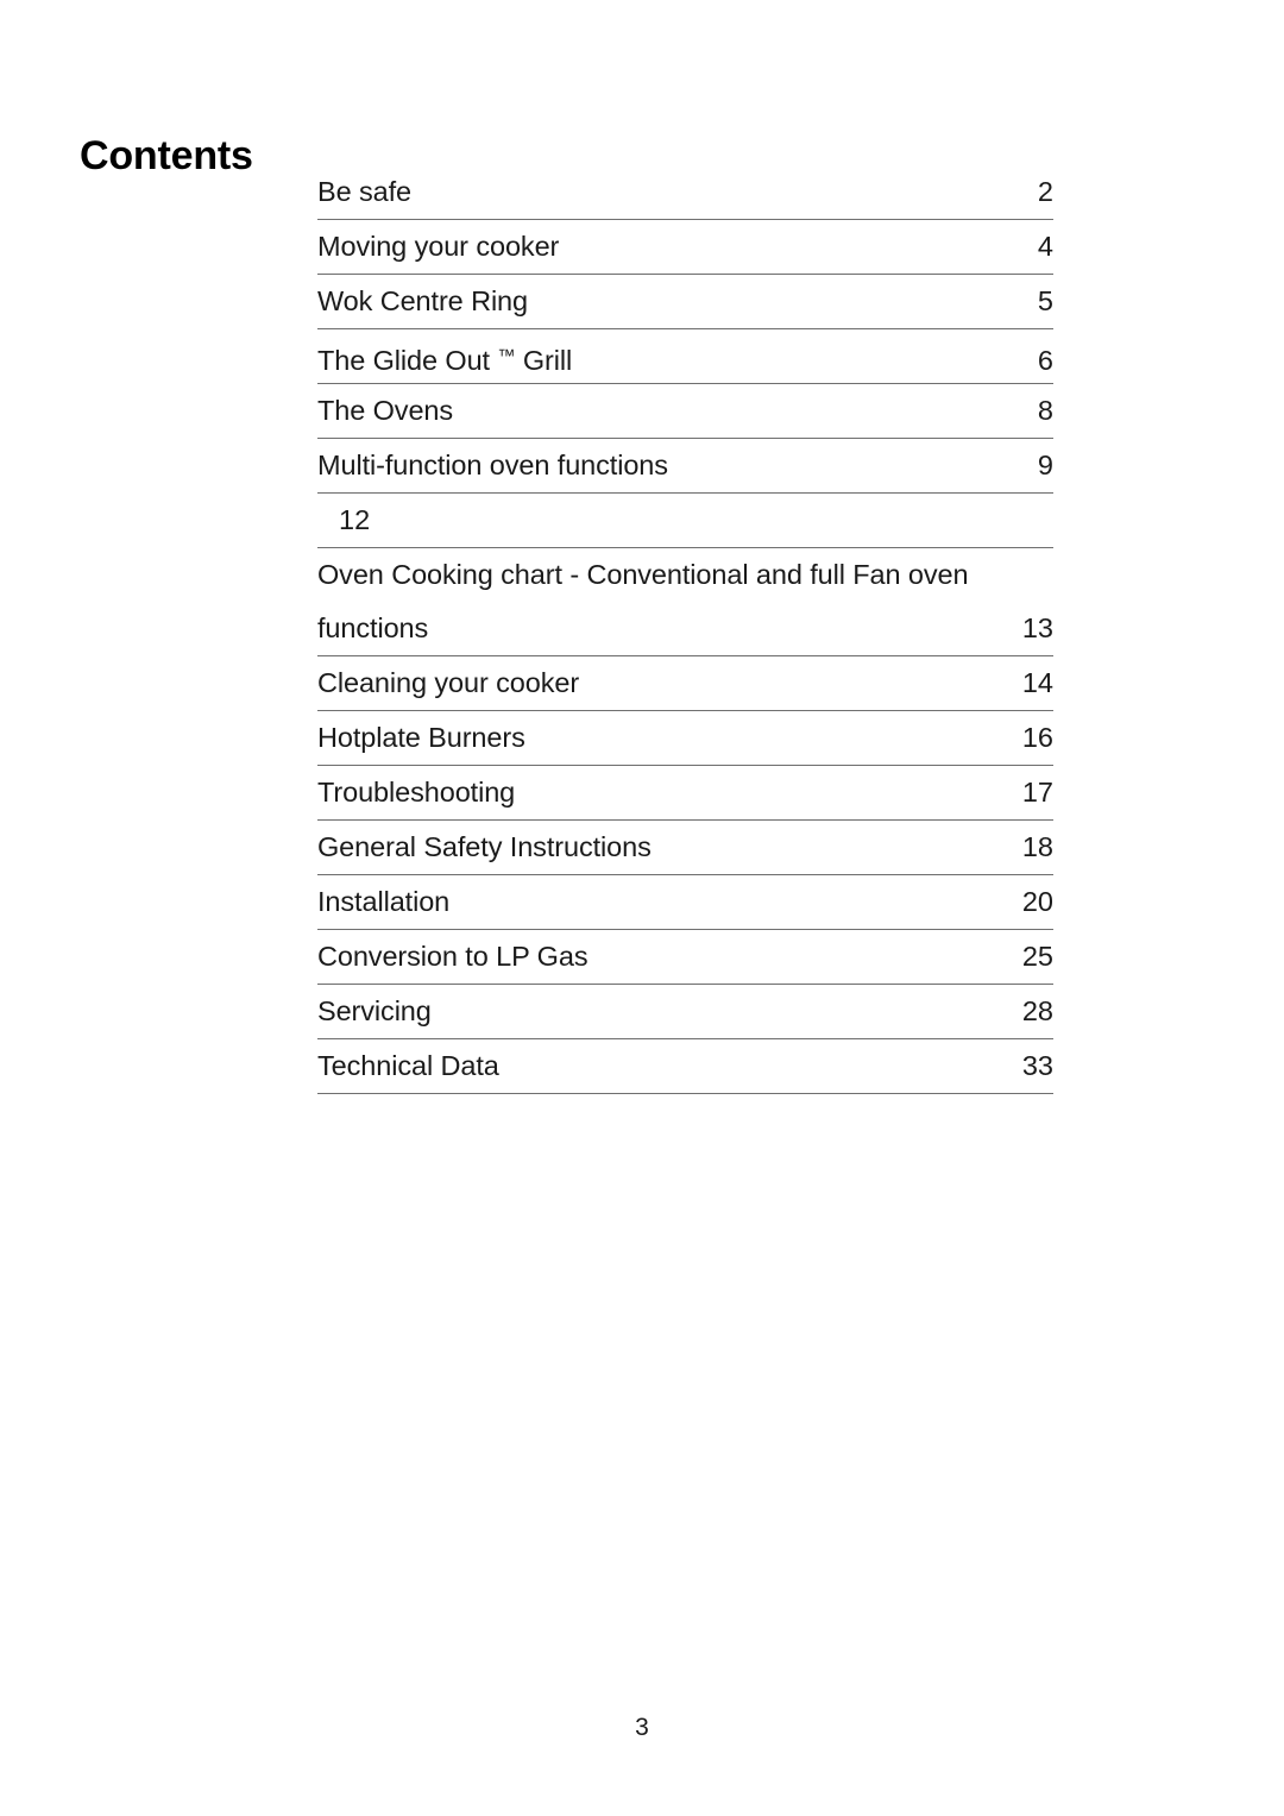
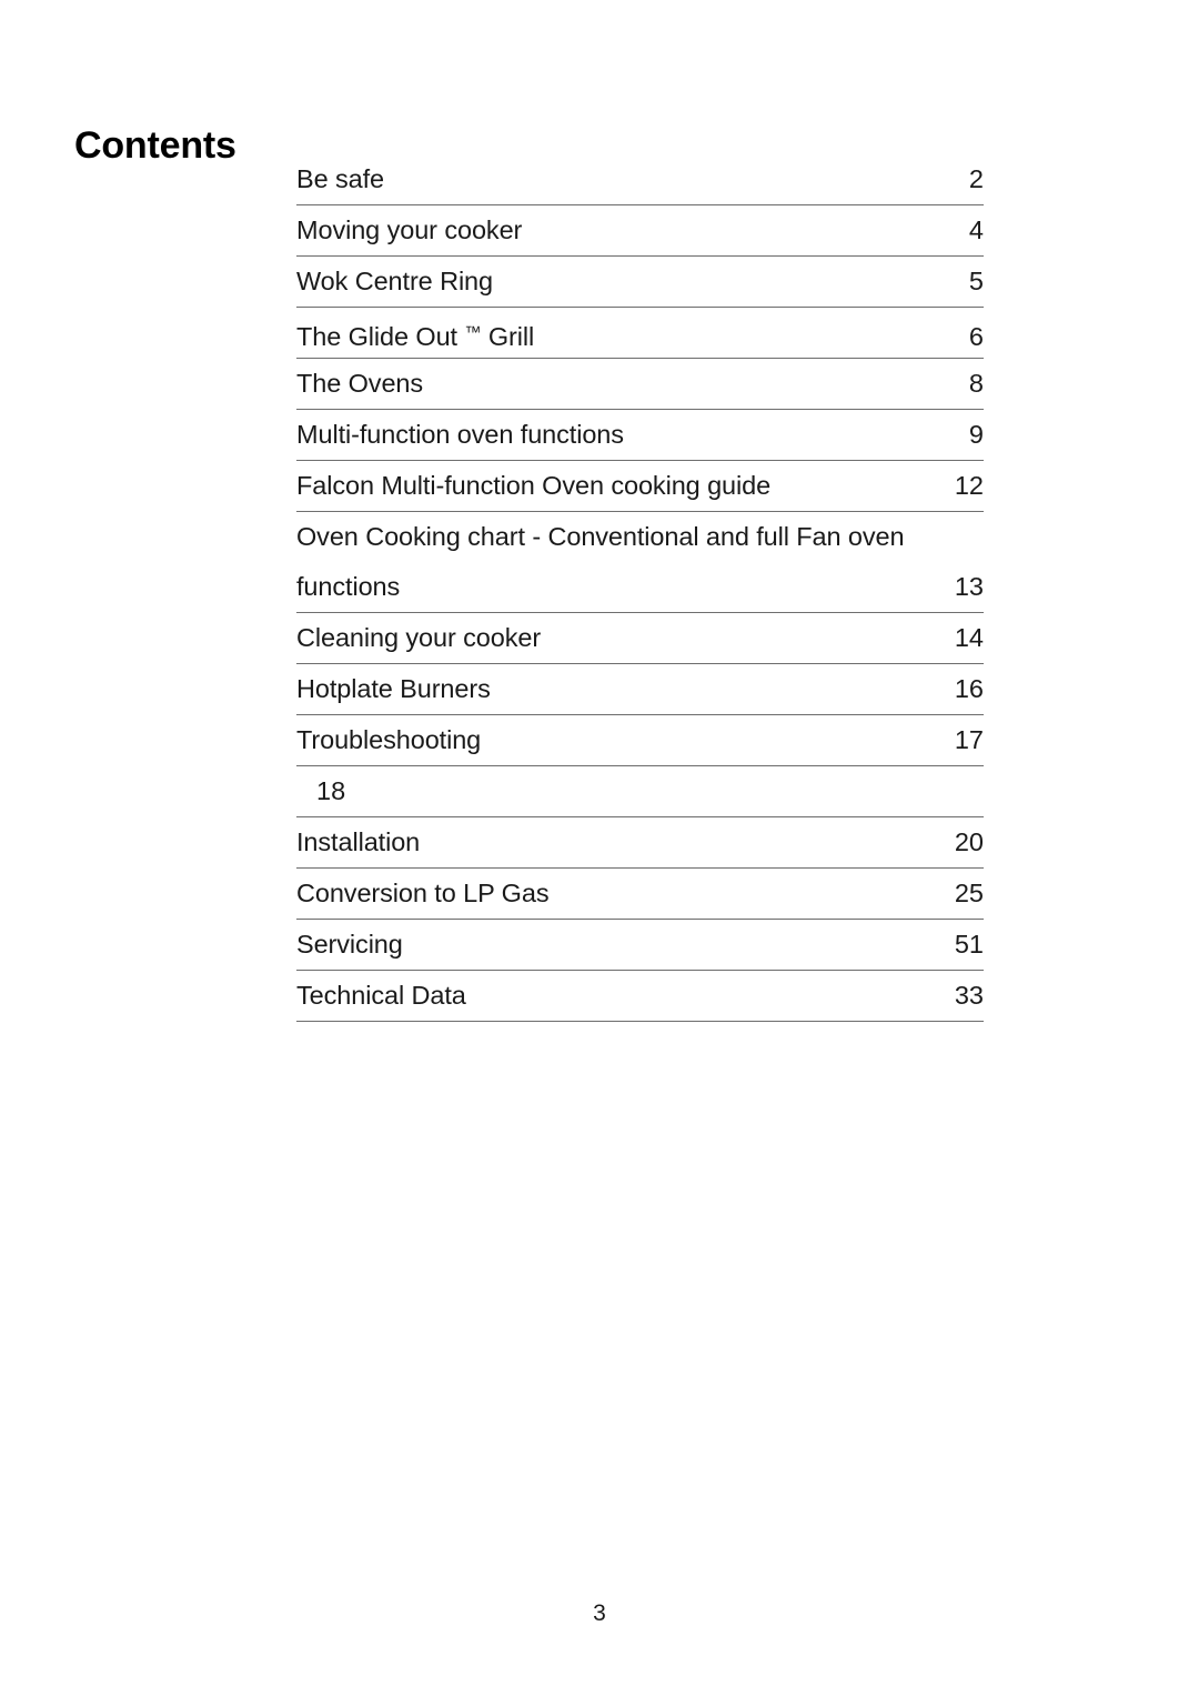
  Contents
  Be safe
  2
  Moving your cooker
  4
  Wok Centre Ring
  5
  The Glide Out ™ Grill
  6
  The Ovens
  8
  Multi-function oven functions
  9
+ Falcon Multi-function Oven cooking guide
  12
  Oven Cooking chart - Conventional and full Fan oven
  functions
  13
  Cleaning your cooker
  14
  Hotplate Burners
  16
  Troubleshooting
  17
- General Safety Instructions
  18
  Installation
  20
  Conversion to LP Gas
  25
  Servicing
- 28
+ 51
  Technical Data
  33
  3
